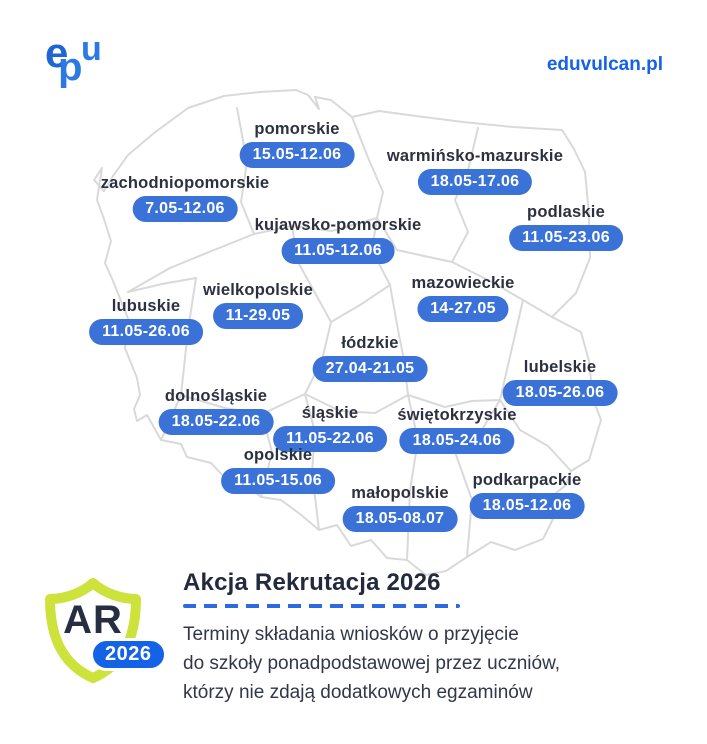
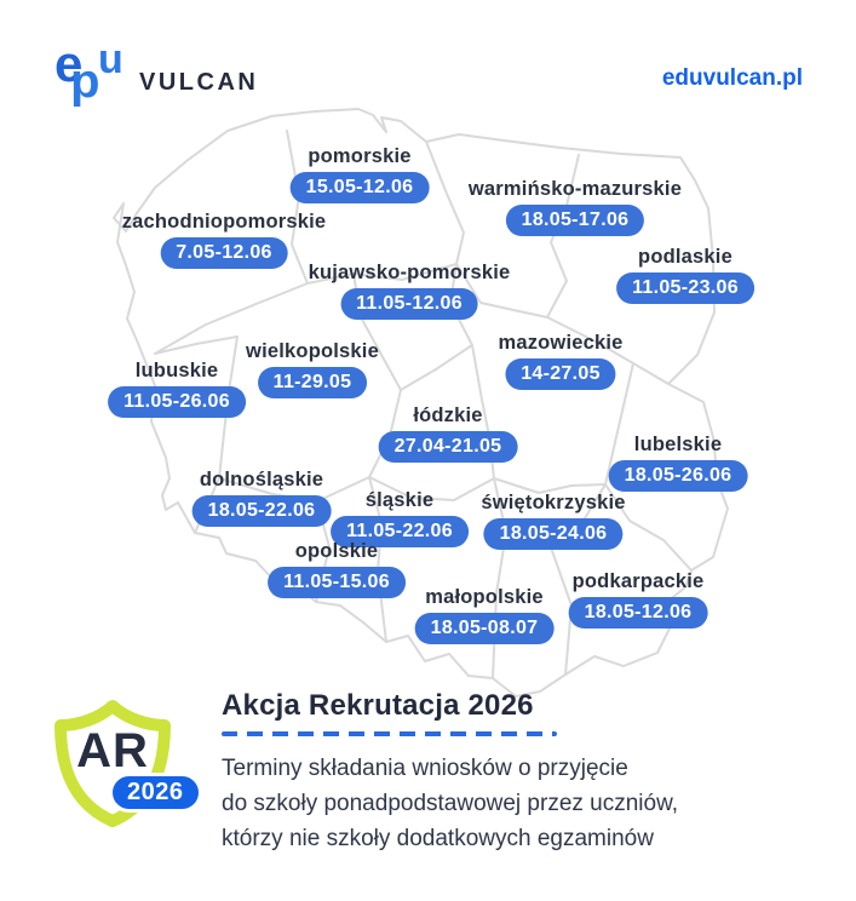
  e
  u
+ VULCAN
  eduvulcan.pl
  pomorskie
  15.05-12.06
  warmińsko-mazurskie
  18.05-17.06
  zachodniopomorskie
  7.05-12.06
  podlaskie
  11.05-23.06
  kujawsko-pomorskie
  11.05-12.06
  mazowieckie
  14-27.05
  wielkopolskie
  11-29.05
  lubuskie
  11.05-26.06
  łódzkie
  27.04-21.05
  lubelskie
  18.05-26.06
  dolnośląskie
  18.05-22.06
  śląskie
  11.05-22.06
  świętokrzyskie
  18.05-24.06
  opolskie
  11.05-15.06
  małopolskie
  18.05-08.07
  podkarpackie
  18.05-12.06
  AR
  2026
  Akcja Rekrutacja 2026
  Terminy składania wniosków o przyjęcie
  do szkoły ponadpodstawowej przez uczniów,
- którzy nie zdają dodatkowych egzaminów
+ którzy nie szkoły dodatkowych egzaminów
